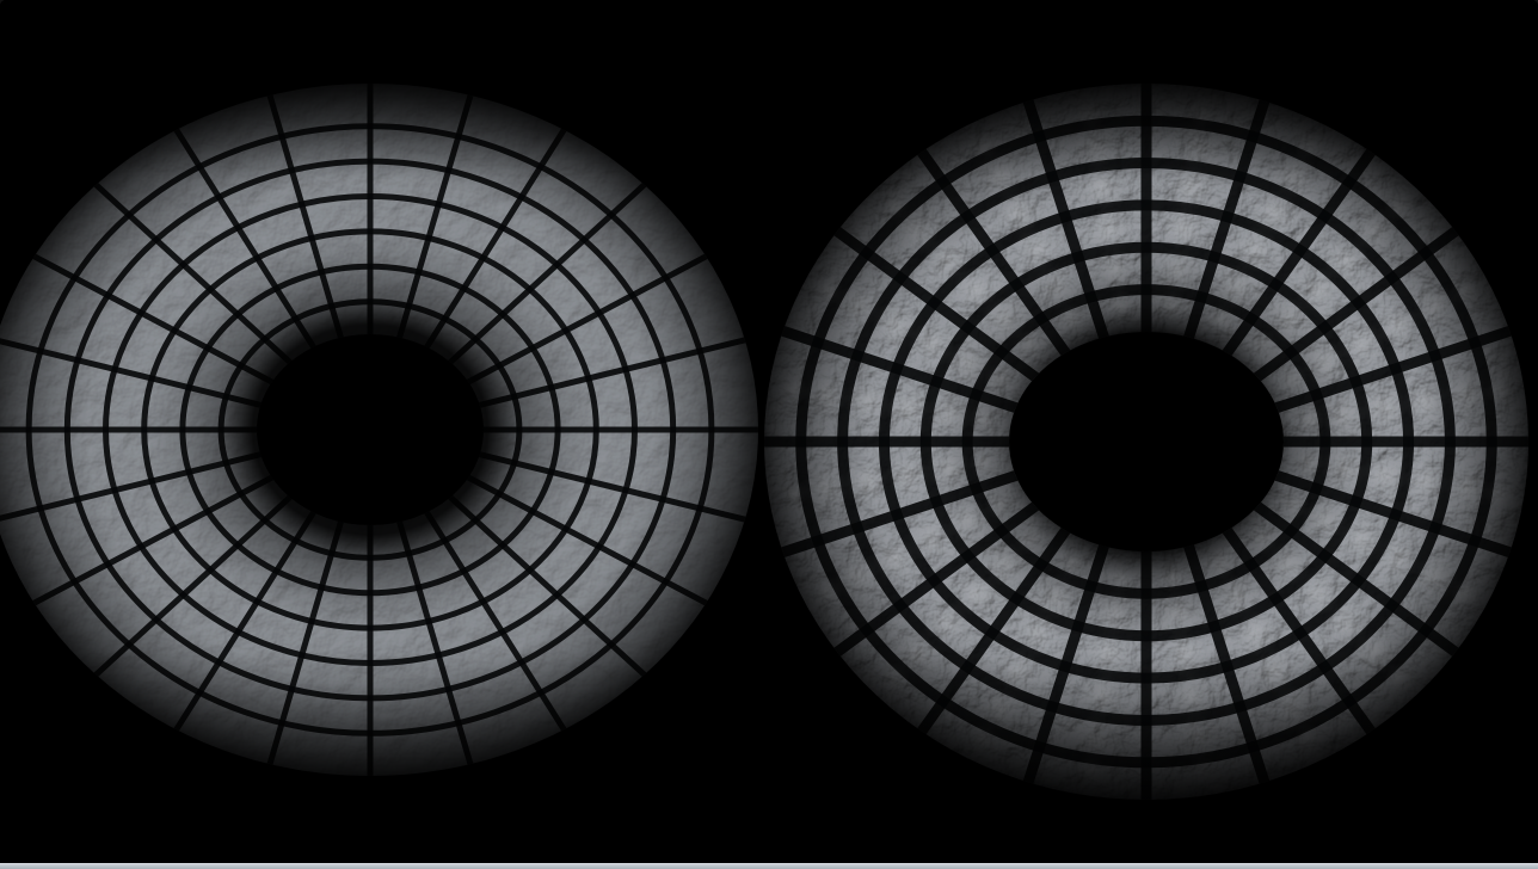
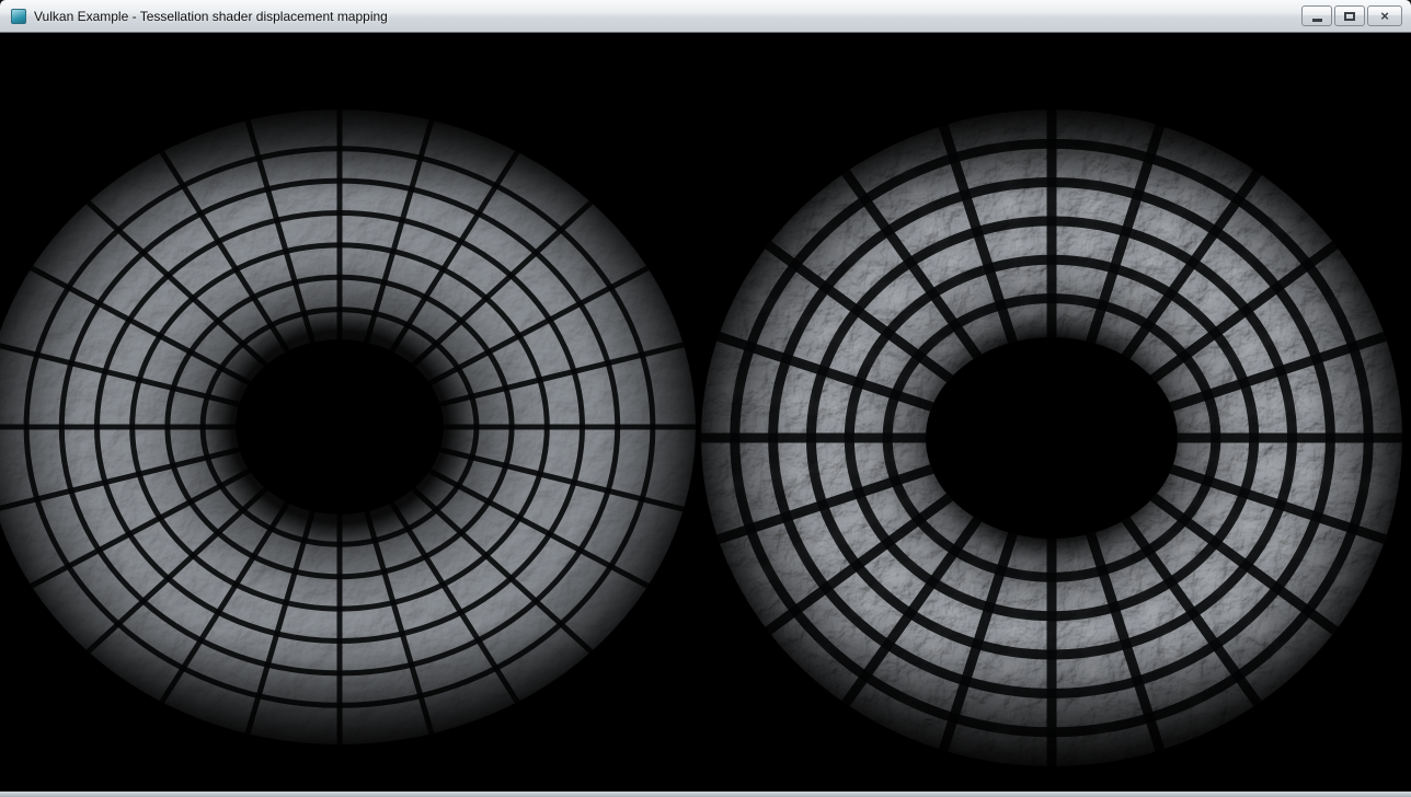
+ Vulkan Example - Tessellation shader displacement mapping
+ ×
